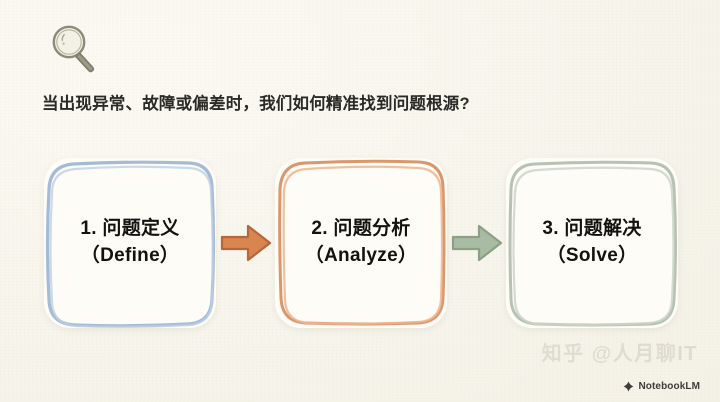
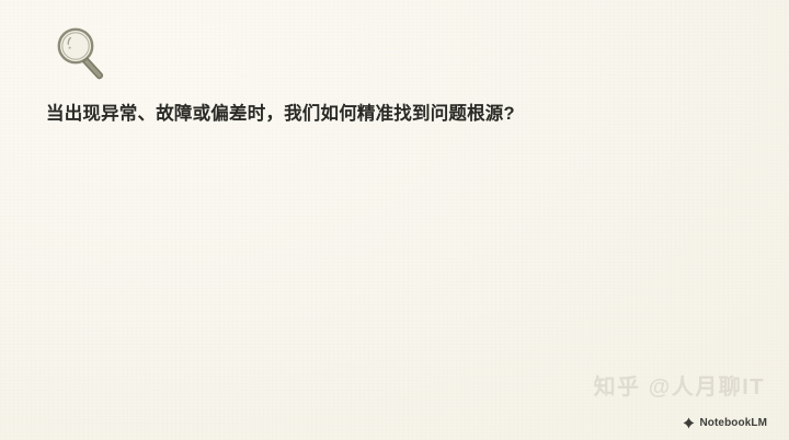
  当出现异常、故障或偏差时，我们如何精准找到问题根源?
- 1. 问题定义
- （Define）
- 2. 问题分析
- （Analyze）
- 3. 问题解决
- （Solve）
  知乎 @人月聊IT
  NotebookLM
